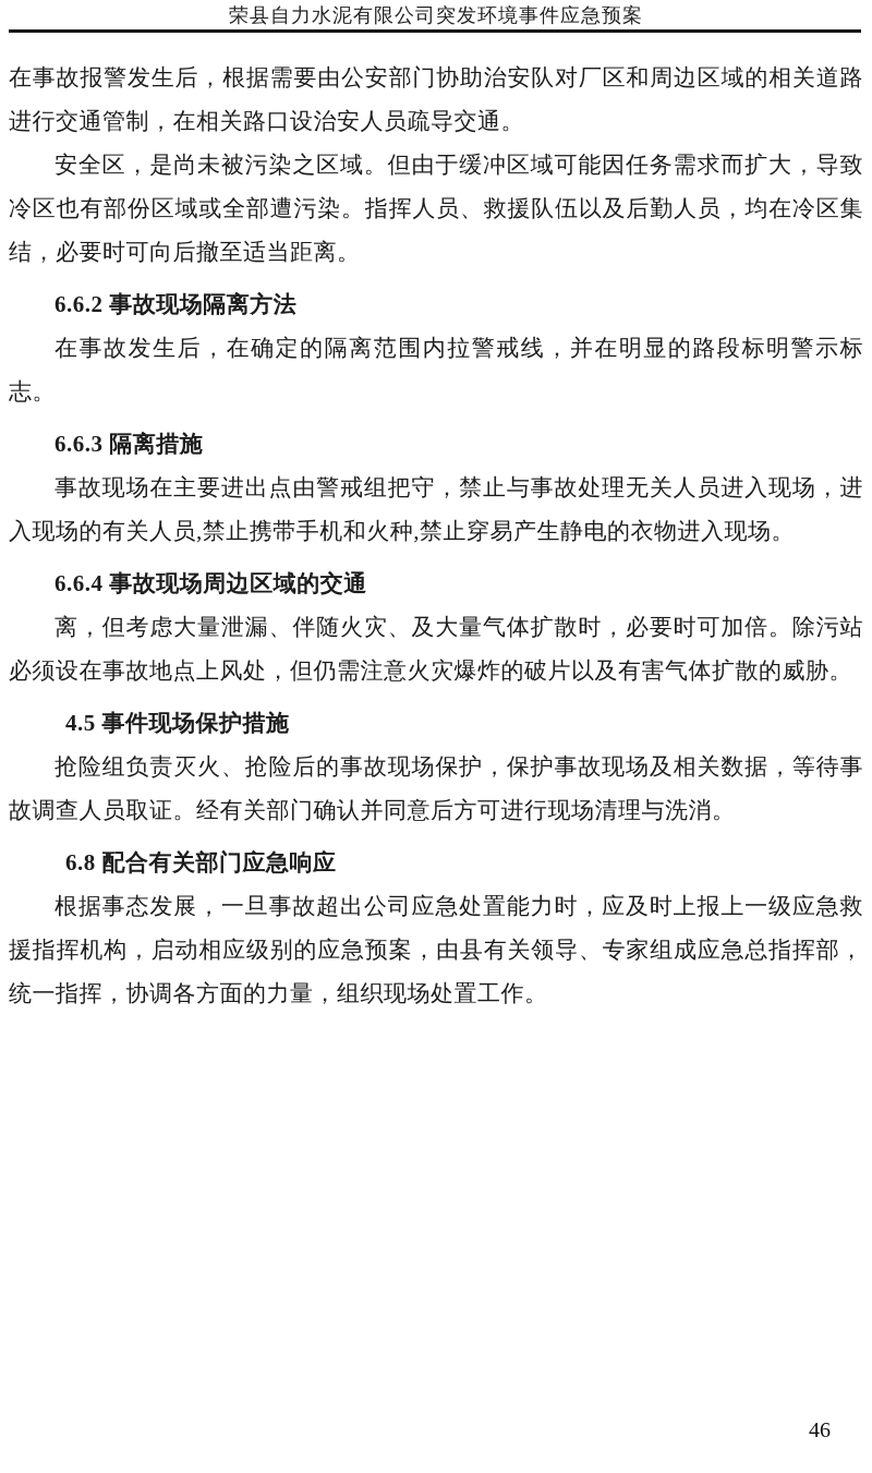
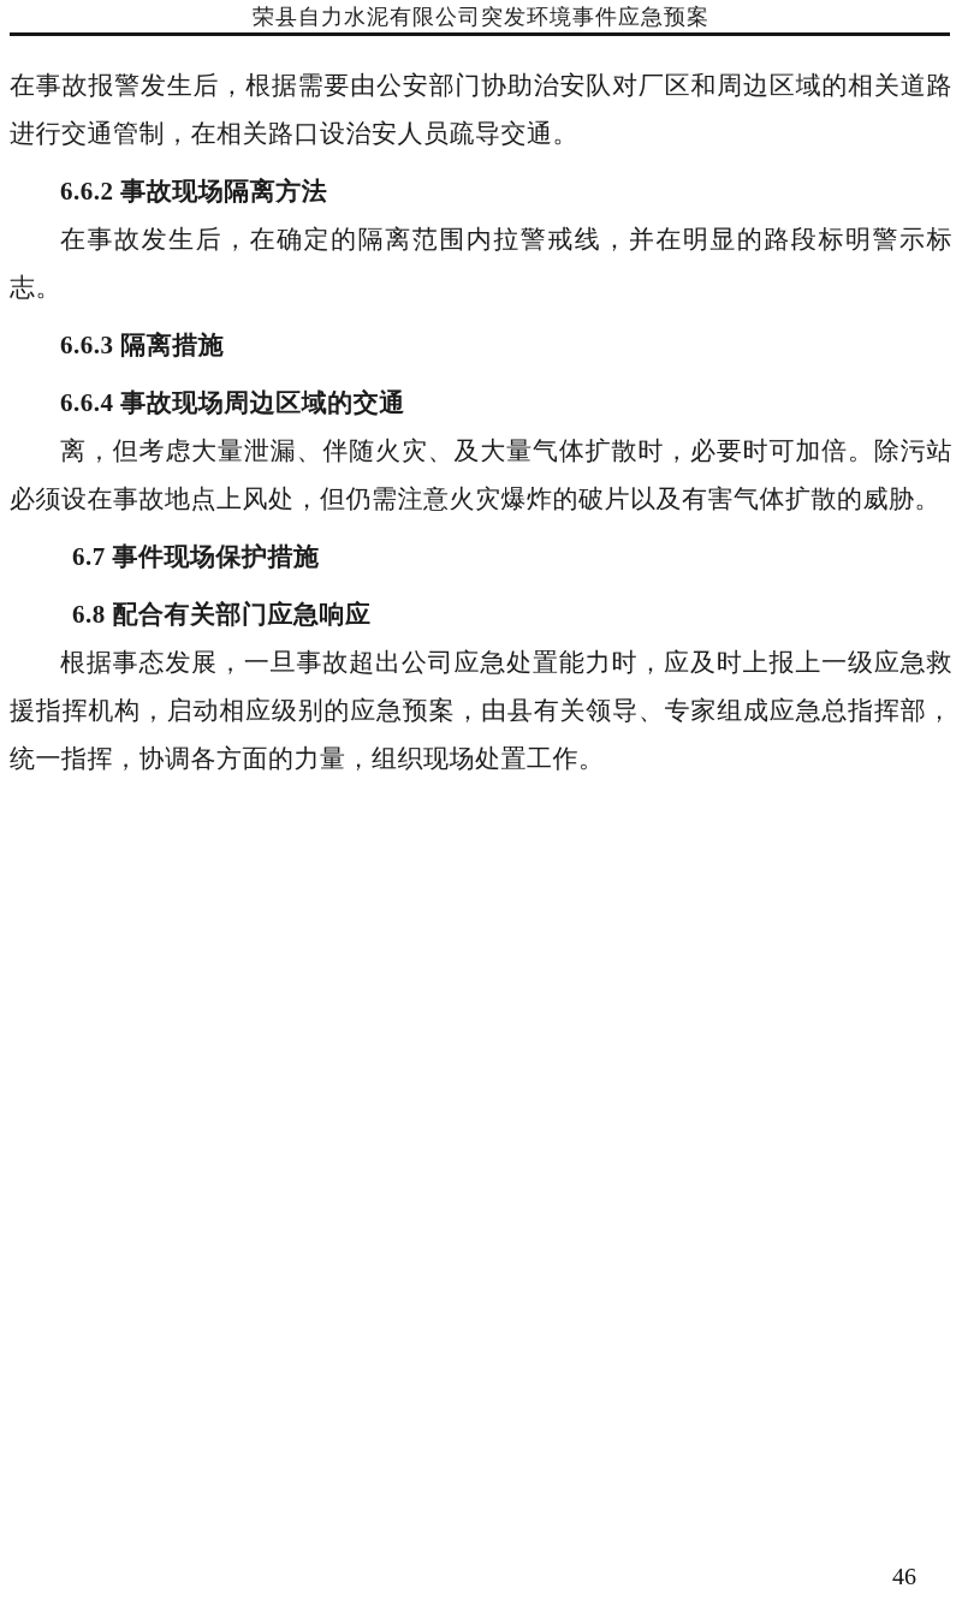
  荣县自力水泥有限公司突发环境事件应急预案
  在事故报警发生后，根据需要由公安部门协助治安队对厂区和周边区域的相关道路进行交通管制，在相关路口设治安人员疏导交通。
- 安全区，是尚未被污染之区域。但由于缓冲区域可能因任务需求而扩大，导致冷区也有部份区域或全部遭污染。指挥人员、救援队伍以及后勤人员，均在冷区集结，必要时可向后撤至适当距离。
  6.6.2 事故现场隔离方法
  在事故发生后，在确定的隔离范围内拉警戒线，并在明显的路段标明警示标志。
  6.6.3 隔离措施
- 事故现场在主要进出点由警戒组把守，禁止与事故处理无关人员进入现场，进入现场的有关人员,禁止携带手机和火种,禁止穿易产生静电的衣物进入现场。
  6.6.4 事故现场周边区域的交通
  离，但考虑大量泄漏、伴随火灾、及大量气体扩散时，必要时可加倍。除污站必须设在事故地点上风处，但仍需注意火灾爆炸的破片以及有害气体扩散的威胁。
- 4.5 事件现场保护措施
+ 6.7 事件现场保护措施
- 抢险组负责灭火、抢险后的事故现场保护，保护事故现场及相关数据，等待事故调查人员取证。经有关部门确认并同意后方可进行现场清理与洗消。
  6.8 配合有关部门应急响应
  根据事态发展，一旦事故超出公司应急处置能力时，应及时上报上一级应急救援指挥机构，启动相应级别的应急预案，由县有关领导、专家组成应急总指挥部，统一指挥，协调各方面的力量，组织现场处置工作。
  46
